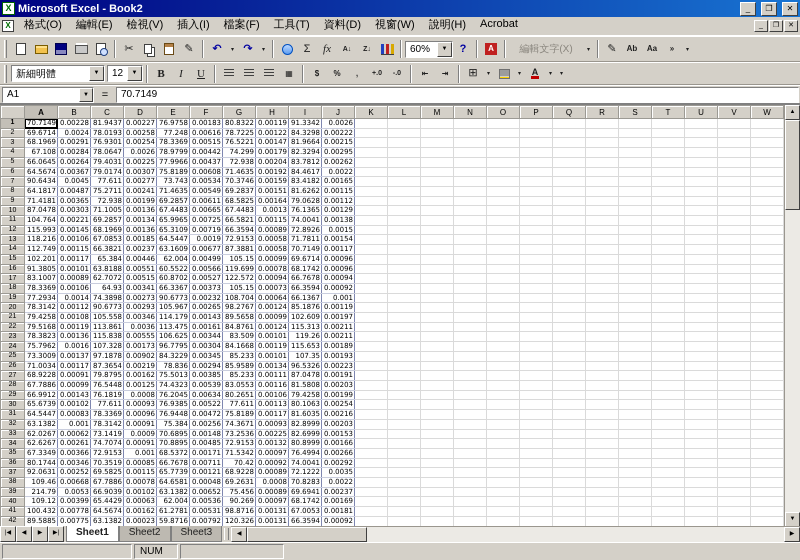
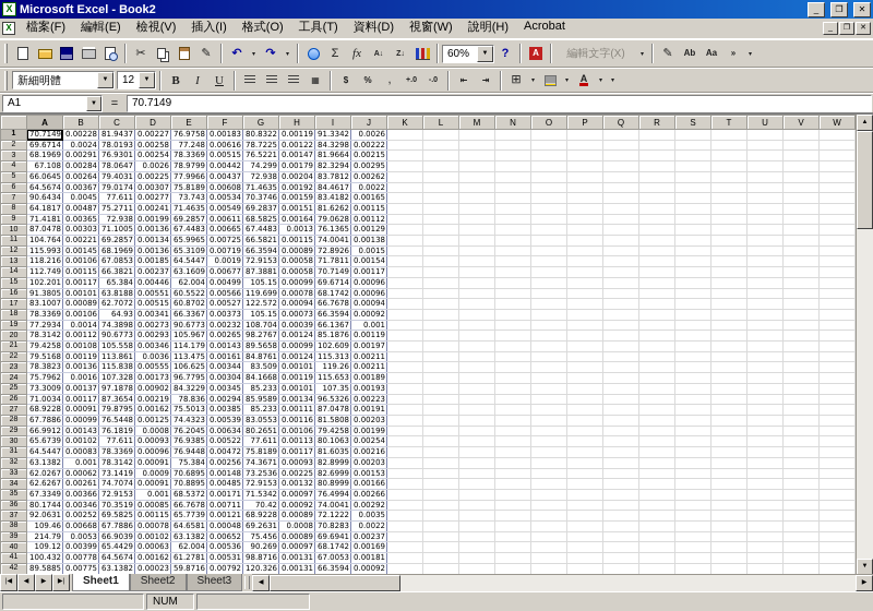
  X
  Microsoft Excel - Book2
  _
  ❐
  ✕
  X
- 格式(O)
+ 檔案(F)
  編輯(E)
  檢視(V)
  插入(I)
- 檔案(F)
+ 格式(O)
  工具(T)
  資料(D)
  視窗(W)
  說明(H)
  Acrobat
  ✂
  ✎
  ↶
  ↷
  Σ
  fx
  60%
  ?
  A
  編輯文字(X)
  ✎
  Ab
  Aa
  »
  新細明體
  12
  B
  I
  U
  ▦
  $
  %
  ,
  ⇤
  ⇥
  ⊞
  A
  A1
  =
  70.7149
  	A	B	C	D	E	F	G	H	I	J	K	L	M	N	O	P	Q	R	S	T	U	V	W
  	70.7149	0.00228	81.9437	0.00227	76.9758	0.00183	80.8322	0.00119	91.3342	0.0026
  	69.6714	0.0024	78.0193	0.00258	77.248	0.00616	78.7225	0.00122	84.3298	0.00222
  	68.1969	0.00291	76.9301	0.00254	78.3369	0.00515	76.5221	0.00147	81.9664	0.00215
  	67.108	0.00284	78.0647	0.0026	78.9799	0.00442	74.299	0.00179	82.3294	0.00295
  	66.0645	0.00264	79.4031	0.00225	77.9966	0.00437	72.938	0.00204	83.7812	0.00262
  	64.5674	0.00367	79.0174	0.00307	75.8189	0.00608	71.4635	0.00192	84.4617	0.0022
  	90.6434	0.0045	77.611	0.00277	73.743	0.00534	70.3746	0.00159	83.4182	0.00165
  	64.1817	0.00487	75.2711	0.00241	71.4635	0.00549	69.2837	0.00151	81.6262	0.00115
  	71.4181	0.00365	72.938	0.00199	69.2857	0.00611	68.5825	0.00164	79.0628	0.00112
  	87.0478	0.00303	71.1005	0.00136	67.4483	0.00665	67.4483	0.0013	76.1365	0.00129
  	104.764	0.00221	69.2857	0.00134	65.9965	0.00725	66.5821	0.00115	74.0041	0.00138
  	115.993	0.00145	68.1969	0.00136	65.3109	0.00719	66.3594	0.00089	72.8926	0.0015
  	118.216	0.00106	67.0853	0.00185	64.5447	0.0019	72.9153	0.00058	71.7811	0.00154
  	112.749	0.00115	66.3821	0.00237	63.1609	0.00677	87.3881	0.00058	70.7149	0.00117
  	102.201	0.00117	65.384	0.00446	62.004	0.00499	105.15	0.00099	69.6714	0.00096
  	91.3805	0.00101	63.8188	0.00551	60.5522	0.00566	119.699	0.00078	68.1742	0.00096
  	83.1007	0.00089	62.7072	0.00515	60.8702	0.00527	122.572	0.00094	66.7678	0.00094
  	78.3369	0.00106	64.93	0.00341	66.3367	0.00373	105.15	0.00073	66.3594	0.00092
- 	77.2934	0.0014	74.3898	0.00273	90.6773	0.00232	108.704	0.00064	66.1367	0.001
+ 	77.2934	0.0014	74.3898	0.00273	90.6773	0.00232	108.704	0.00039	66.1367	0.001
  	78.3142	0.00112	90.6773	0.00293	105.967	0.00265	98.2767	0.00124	85.1876	0.00119
  	79.4258	0.00108	105.558	0.00346	114.179	0.00143	89.5658	0.00099	102.609	0.00197
  	79.5168	0.00119	113.861	0.0036	113.475	0.00161	84.8761	0.00124	115.313	0.00211
  	78.3823	0.00136	115.838	0.00555	106.625	0.00344	83.509	0.00101	119.26	0.00211
  	75.7962	0.0016	107.328	0.00173	96.7795	0.00304	84.1668	0.00119	115.653	0.00189
  	73.3009	0.00137	97.1878	0.00902	84.3229	0.00345	85.233	0.00101	107.35	0.00193
  	71.0034	0.00117	87.3654	0.00219	78.836	0.00294	85.9589	0.00134	96.5326	0.00223
  	68.9228	0.00091	79.8795	0.00162	75.5013	0.00385	85.233	0.00111	87.0478	0.00191
  	67.7886	0.00099	76.5448	0.00125	74.4323	0.00539	83.0553	0.00116	81.5808	0.00203
  	66.9912	0.00143	76.1819	0.0008	76.2045	0.00634	80.2651	0.00106	79.4258	0.00199
  	65.6739	0.00102	77.611	0.00093	76.9385	0.00522	77.611	0.00113	80.1063	0.00254
  	64.5447	0.00083	78.3369	0.00096	76.9448	0.00472	75.8189	0.00117	81.6035	0.00216
  	63.1382	0.001	78.3142	0.00091	75.384	0.00256	74.3671	0.00093	82.8999	0.00203
  	62.0267	0.00062	73.1419	0.0009	70.6895	0.00148	73.2536	0.00225	82.6999	0.00153
  	62.6267	0.00261	74.7074	0.00091	70.8895	0.00485	72.9153	0.00132	80.8999	0.00166
  	67.3349	0.00366	72.9153	0.001	68.5372	0.00171	71.5342	0.00097	76.4994	0.00266
  	80.1744	0.00346	70.3519	0.00085	66.7678	0.00711	70.42	0.00092	74.0041	0.00292
  	92.0631	0.00252	69.5825	0.00115	65.7739	0.00121	68.9228	0.00089	72.1222	0.0035
  	109.46	0.00668	67.7886	0.00078	64.6581	0.00048	69.2631	0.0008	70.8283	0.0022
  	214.79	0.0053	66.9039	0.00102	63.1382	0.00652	75.456	0.00089	69.6941	0.00237
  	109.12	0.00399	65.4429	0.00063	62.004	0.00536	90.269	0.00097	68.1742	0.00169
  	100.432	0.00778	64.5674	0.00162	61.2781	0.00531	98.8716	0.00131	67.0053	0.00181
  	89.5885	0.00775	63.1382	0.00023	59.8716	0.00792	120.326	0.00131	66.3594	0.00092
  Sheet1
  Sheet2
  Sheet3
  NUM
